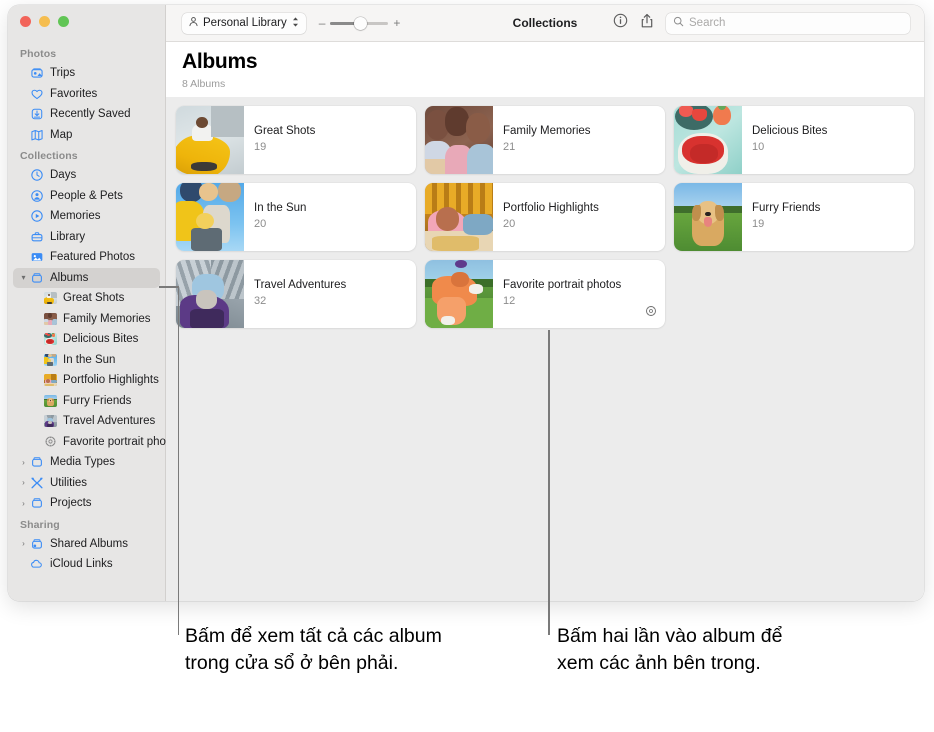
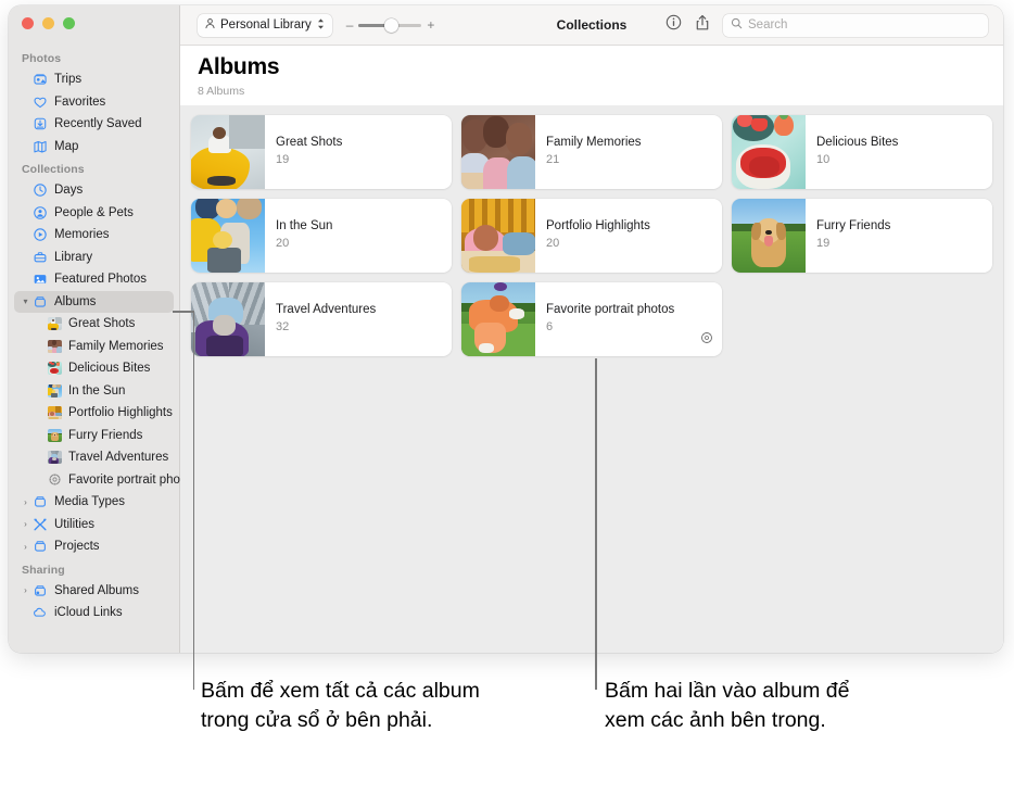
  Photos
  Trips
  Favorites
  Recently Saved
  Map
  Collections
  Days
  People & Pets
  Memories
  Library
  Featured Photos
  ▾
  Albums
  Great Shots
  Family Memories
  Delicious Bites
  In the Sun
  Portfolio Highlights
  Furry Friends
  Travel Adventures
  Favorite portrait pho
  ›
  Media Types
  ›
  Utilities
  ›
  Projects
  Sharing
  ›
  Shared Albums
  iCloud Links
  Collections
  Personal Library
  –
  +
  Search
  Albums
  8 Albums
  Great Shots
  19
  Family Memories
  21
  Delicious Bites
  10
  In the Sun
  20
  Portfolio Highlights
  20
  Furry Friends
  19
  Travel Adventures
  32
  Favorite portrait photos
- 12
+ 6
  Bấm để xem tất cả các album trong cửa sổ ở bên phải.
  Bấm hai lần vào album để xem các ảnh bên trong.
